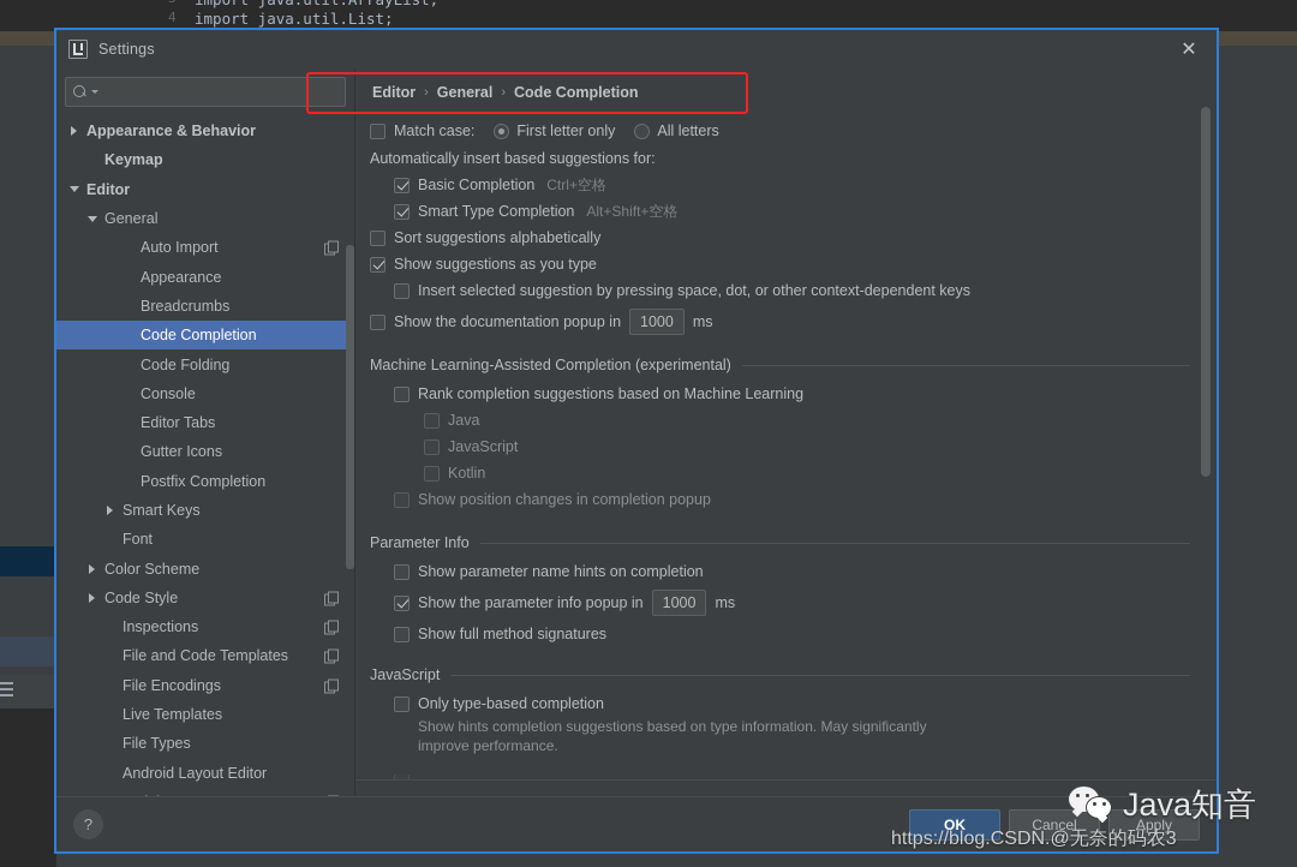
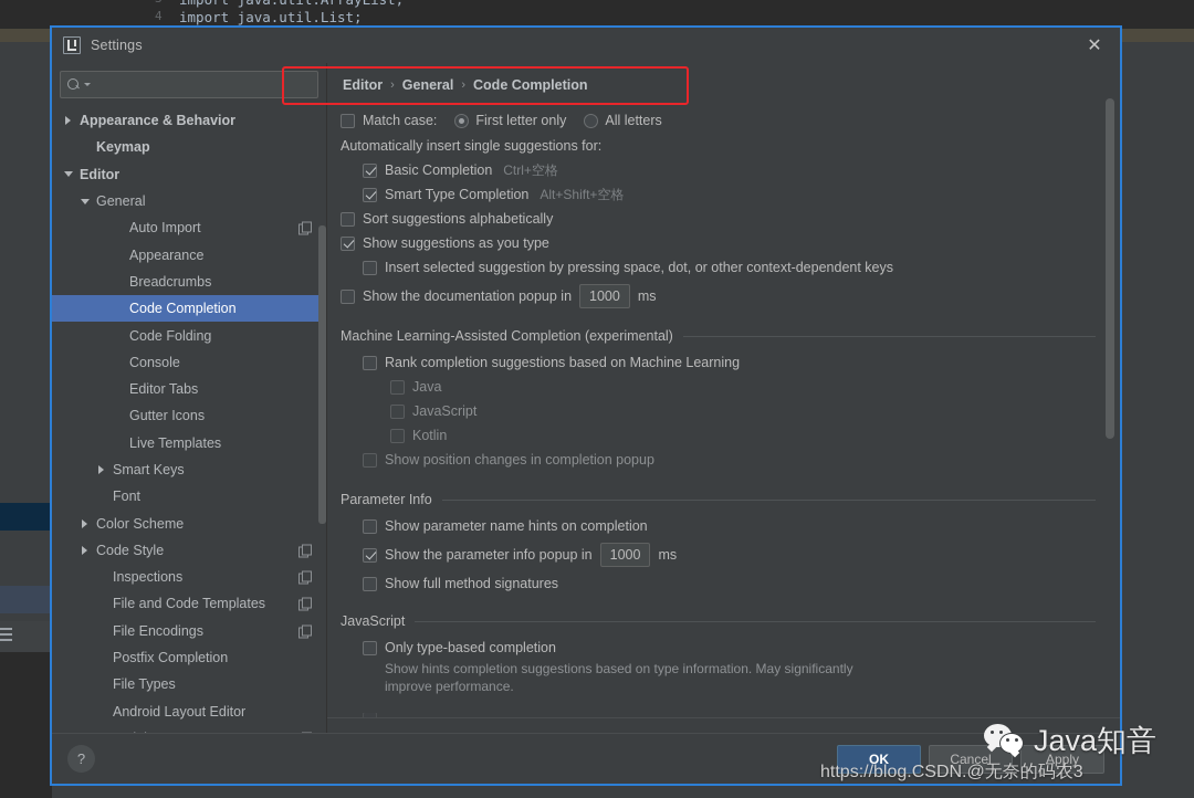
  4
  import java.util.List;
  Settings
  ✕
  Appearance & Behavior
  Keymap
  Editor
  General
  Auto Import
  Appearance
  Breadcrumbs
  Code Completion
  Code Folding
  Console
  Editor Tabs
  Gutter Icons
- Postfix Completion
+ Live Templates
  Smart Keys
  Font
  Color Scheme
  Code Style
  Inspections
  File and Code Templates
  File Encodings
- Live Templates
+ Postfix Completion
  File Types
  Android Layout Editor
  Editor
  ›
  General
  ›
  Code Completion
  Match case:
  First letter only
  All letters
- Automatically insert based suggestions for:
+ Automatically insert single suggestions for:
  Basic Completion
  Ctrl+空格
  Smart Type Completion
  Alt+Shift+空格
  Sort suggestions alphabetically
  Show suggestions as you type
  Insert selected suggestion by pressing space, dot, or other context-dependent keys
  Show the documentation popup in
  1000
  ms
  Machine Learning-Assisted Completion (experimental)
  Rank completion suggestions based on Machine Learning
  Java
  JavaScript
  Kotlin
  Show position changes in completion popup
  Parameter Info
  Show parameter name hints on completion
  Show the parameter info popup in
  1000
  ms
  Show full method signatures
  JavaScript
  Only type-based completion
  Show hints completion suggestions based on type information. May significantly improve performance.
  ?
  OK
  Cancel
  Apply
  Java知音
  https://blog.CSDN.@无奈的码农3
